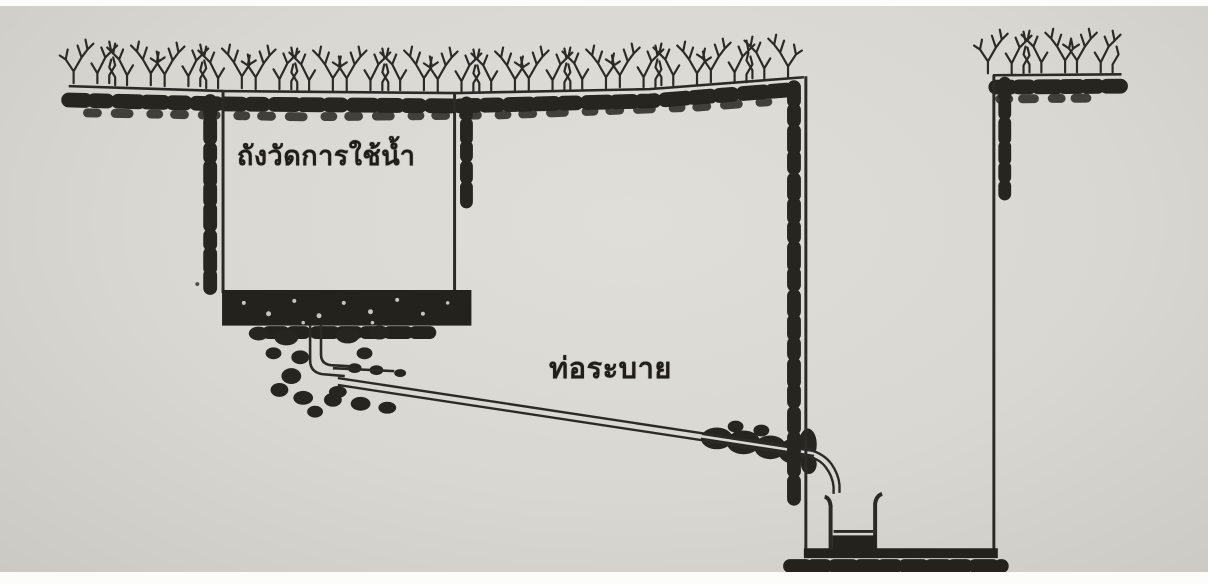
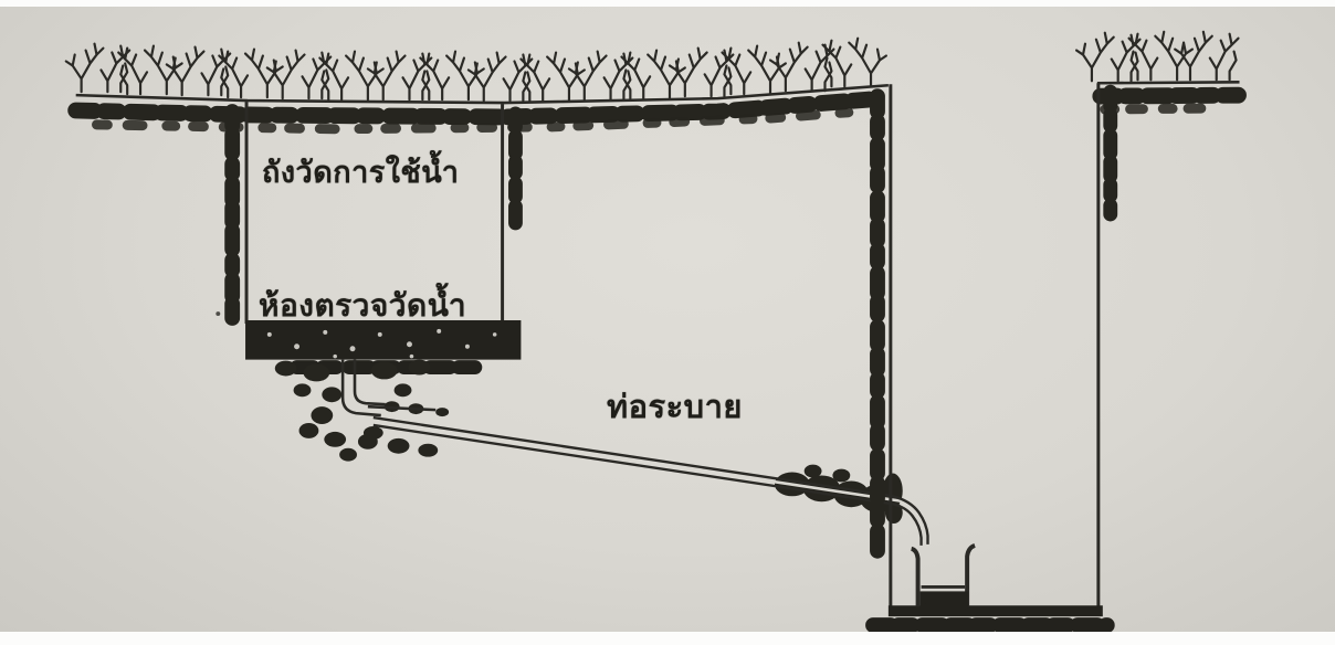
  ถังวัดการใช้น้ำ
+ ห้องตรวจวัดน้ำ
  ท่อระบาย
